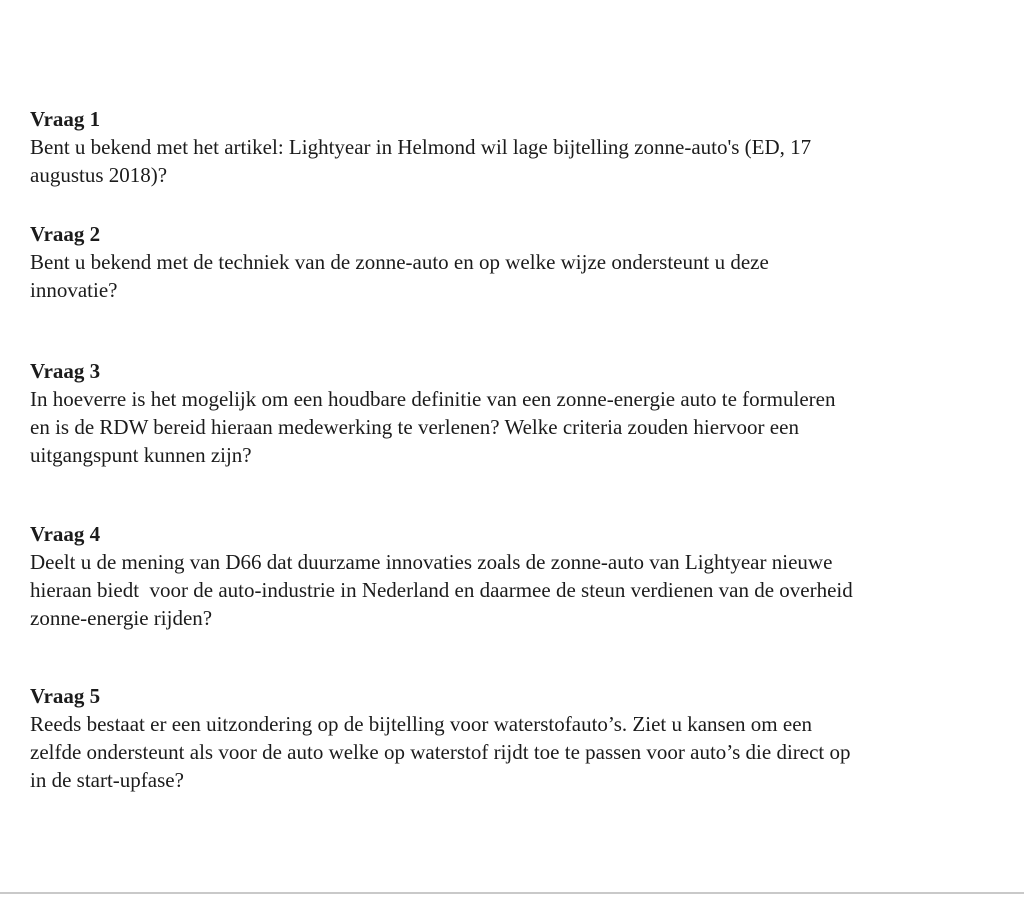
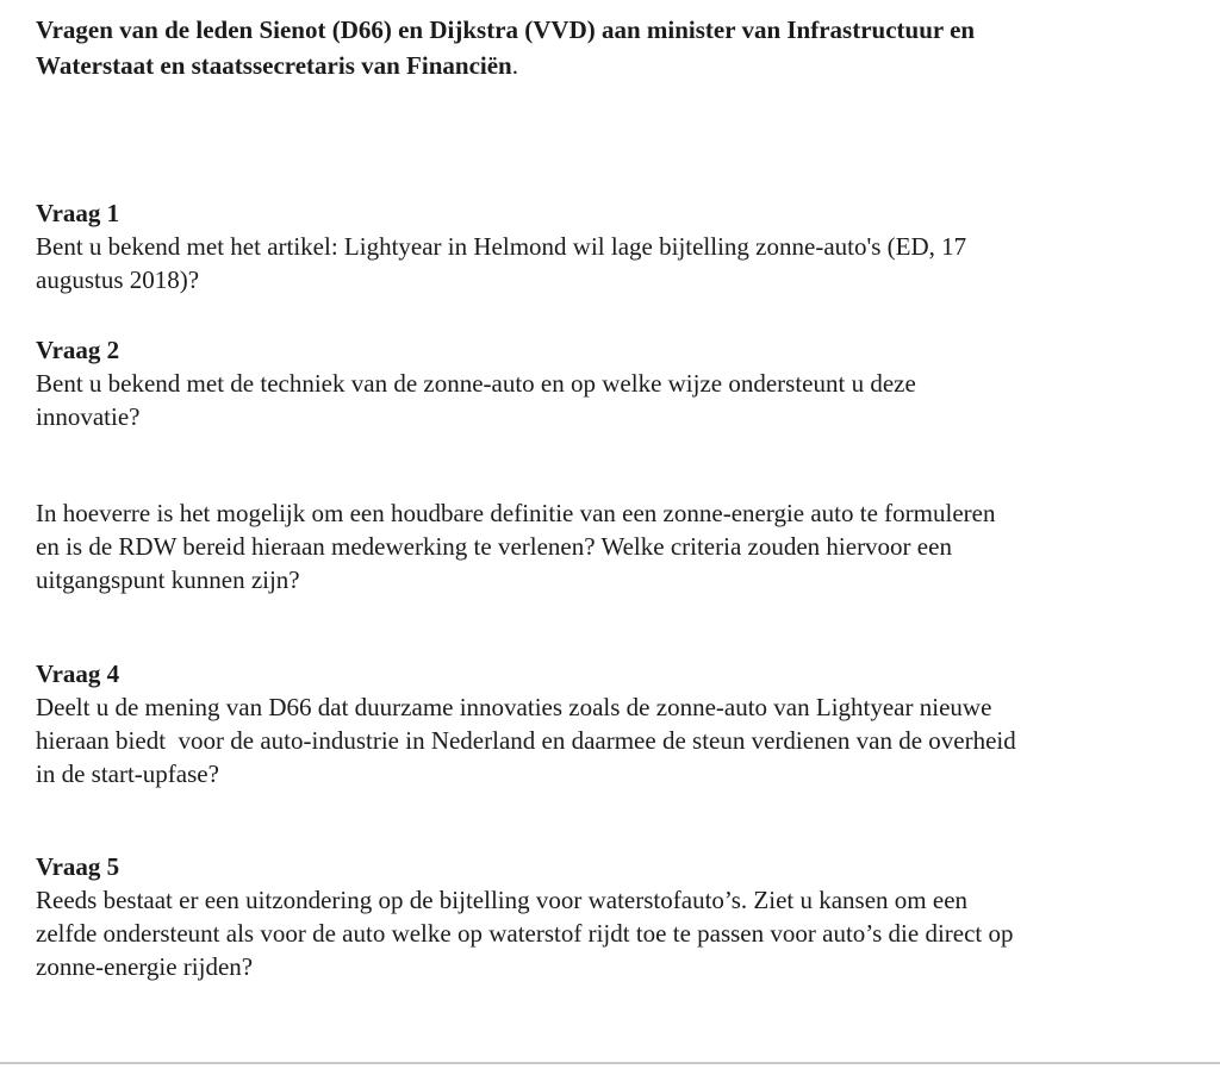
+ Vragen van de leden Sienot (D66) en Dijkstra (VVD) aan minister van Infrastructuur en
+ Waterstaat en staatssecretaris van Financiën.
  Vraag 1
  Bent u bekend met het artikel: Lightyear in Helmond wil lage bijtelling zonne-auto's (ED, 17
  augustus 2018)?
  Vraag 2
  Bent u bekend met de techniek van de zonne-auto en op welke wijze ondersteunt u deze
  innovatie?
- Vraag 3
  In hoeverre is het mogelijk om een houdbare definitie van een zonne-energie auto te formuleren
  en is de RDW bereid hieraan medewerking te verlenen? Welke criteria zouden hiervoor een
  uitgangspunt kunnen zijn?
  Vraag 4
  Deelt u de mening van D66 dat duurzame innovaties zoals de zonne-auto van Lightyear nieuwe
  hieraan biedt voor de auto-industrie in Nederland en daarmee de steun verdienen van de overheid
- zonne-energie rijden?
+ in de start-upfase?
  Vraag 5
  Reeds bestaat er een uitzondering op de bijtelling voor waterstofauto’s. Ziet u kansen om een
  zelfde ondersteunt als voor de auto welke op waterstof rijdt toe te passen voor auto’s die direct op
- in de start-upfase?
+ zonne-energie rijden?
